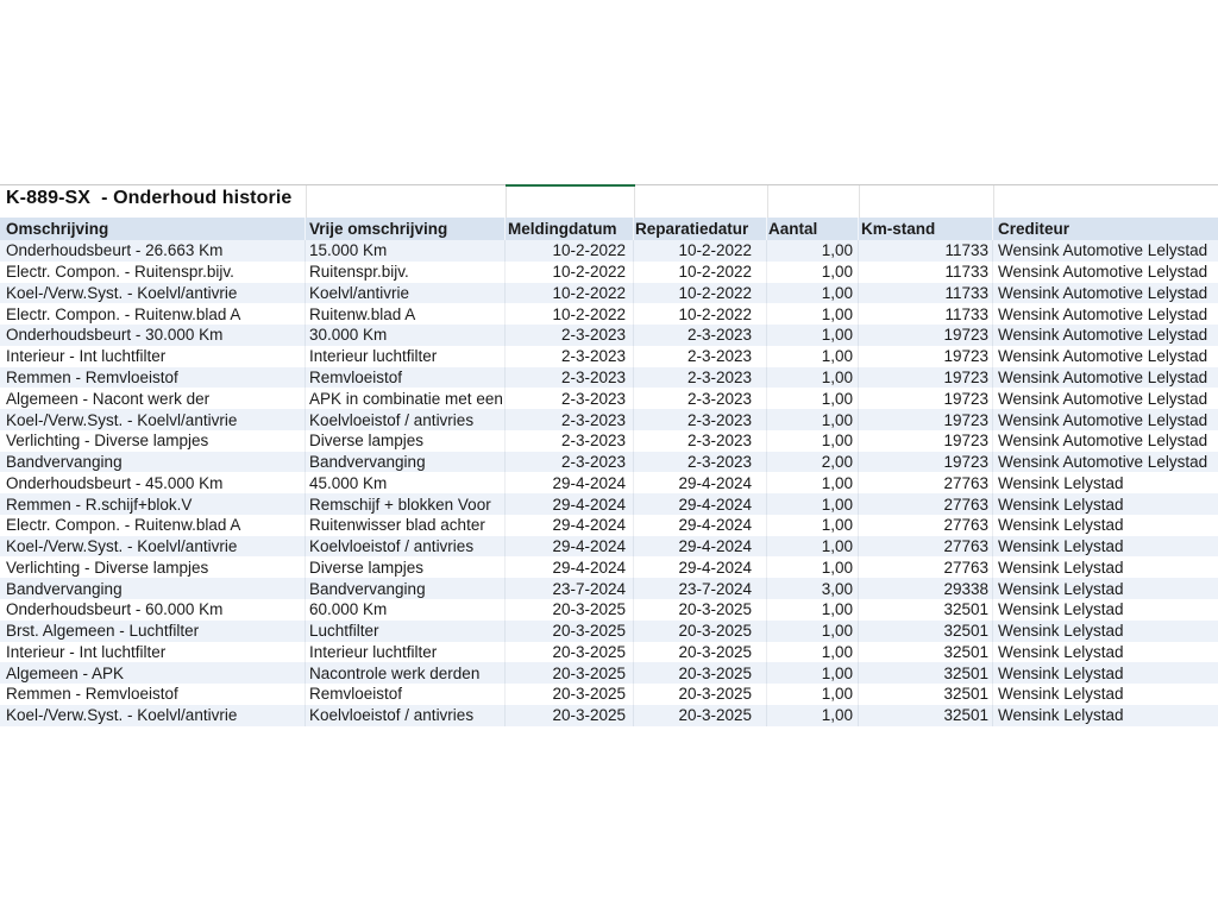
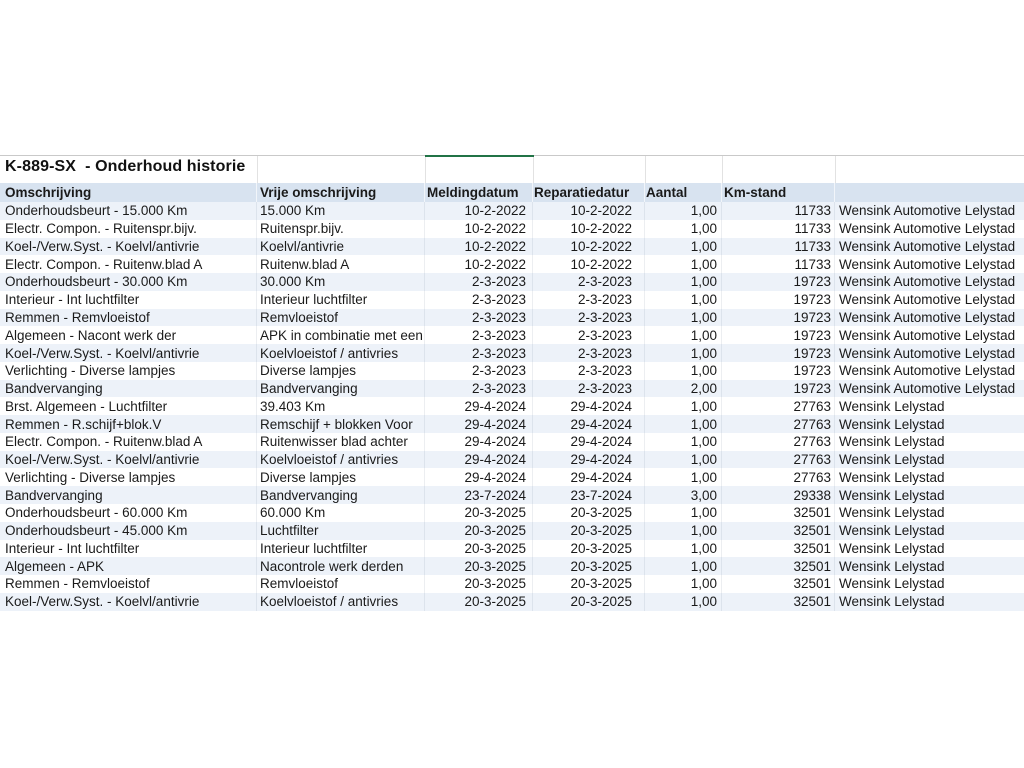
  K-889-SX - Onderhoud historie
  Omschrijving
  Vrije omschrijving
  Meldingdatum
  Reparatiedatur
  Aantal
  Km-stand
- Crediteur
- Onderhoudsbeurt - 26.663 Km
+ Onderhoudsbeurt - 15.000 Km
  15.000 Km
  10-2-2022
  10-2-2022
  1,00
  11733
  Wensink Automotive Lelystad
  Electr. Compon. - Ruitenspr.bijv.
  Ruitenspr.bijv.
  10-2-2022
  10-2-2022
  1,00
  11733
  Wensink Automotive Lelystad
  Koel-/Verw.Syst. - Koelvl/antivrie
  Koelvl/antivrie
  10-2-2022
  10-2-2022
  1,00
  11733
  Wensink Automotive Lelystad
  Electr. Compon. - Ruitenw.blad A
  Ruitenw.blad A
  10-2-2022
  10-2-2022
  1,00
  11733
  Wensink Automotive Lelystad
  Onderhoudsbeurt - 30.000 Km
  30.000 Km
  2-3-2023
  2-3-2023
  1,00
  19723
  Wensink Automotive Lelystad
  Interieur - Int luchtfilter
  Interieur luchtfilter
  2-3-2023
  2-3-2023
  1,00
  19723
  Wensink Automotive Lelystad
  Remmen - Remvloeistof
  Remvloeistof
  2-3-2023
  2-3-2023
  1,00
  19723
  Wensink Automotive Lelystad
  Algemeen - Nacont werk der
  APK in combinatie met een
  2-3-2023
  2-3-2023
  1,00
  19723
  Wensink Automotive Lelystad
  Koel-/Verw.Syst. - Koelvl/antivrie
  Koelvloeistof / antivries
  2-3-2023
  2-3-2023
  1,00
  19723
  Wensink Automotive Lelystad
  Verlichting - Diverse lampjes
  Diverse lampjes
  2-3-2023
  2-3-2023
  1,00
  19723
  Wensink Automotive Lelystad
  Bandvervanging
  Bandvervanging
  2-3-2023
  2-3-2023
  2,00
  19723
  Wensink Automotive Lelystad
- Onderhoudsbeurt - 45.000 Km
+ Brst. Algemeen - Luchtfilter
- 45.000 Km
+ 39.403 Km
  29-4-2024
  29-4-2024
  1,00
  27763
  Wensink Lelystad
  Remmen - R.schijf+blok.V
  Remschijf + blokken Voor
  29-4-2024
  29-4-2024
  1,00
  27763
  Wensink Lelystad
  Electr. Compon. - Ruitenw.blad A
  Ruitenwisser blad achter
  29-4-2024
  29-4-2024
  1,00
  27763
  Wensink Lelystad
  Koel-/Verw.Syst. - Koelvl/antivrie
  Koelvloeistof / antivries
  29-4-2024
  29-4-2024
  1,00
  27763
  Wensink Lelystad
  Verlichting - Diverse lampjes
  Diverse lampjes
  29-4-2024
  29-4-2024
  1,00
  27763
  Wensink Lelystad
  Bandvervanging
  Bandvervanging
  23-7-2024
  23-7-2024
  3,00
  29338
  Wensink Lelystad
  Onderhoudsbeurt - 60.000 Km
  60.000 Km
  20-3-2025
  20-3-2025
  1,00
  32501
  Wensink Lelystad
- Brst. Algemeen - Luchtfilter
+ Onderhoudsbeurt - 45.000 Km
  Luchtfilter
  20-3-2025
  20-3-2025
  1,00
  32501
  Wensink Lelystad
  Interieur - Int luchtfilter
  Interieur luchtfilter
  20-3-2025
  20-3-2025
  1,00
  32501
  Wensink Lelystad
  Algemeen - APK
  Nacontrole werk derden
  20-3-2025
  20-3-2025
  1,00
  32501
  Wensink Lelystad
  Remmen - Remvloeistof
  Remvloeistof
  20-3-2025
  20-3-2025
  1,00
  32501
  Wensink Lelystad
  Koel-/Verw.Syst. - Koelvl/antivrie
  Koelvloeistof / antivries
  20-3-2025
  20-3-2025
  1,00
  32501
  Wensink Lelystad
